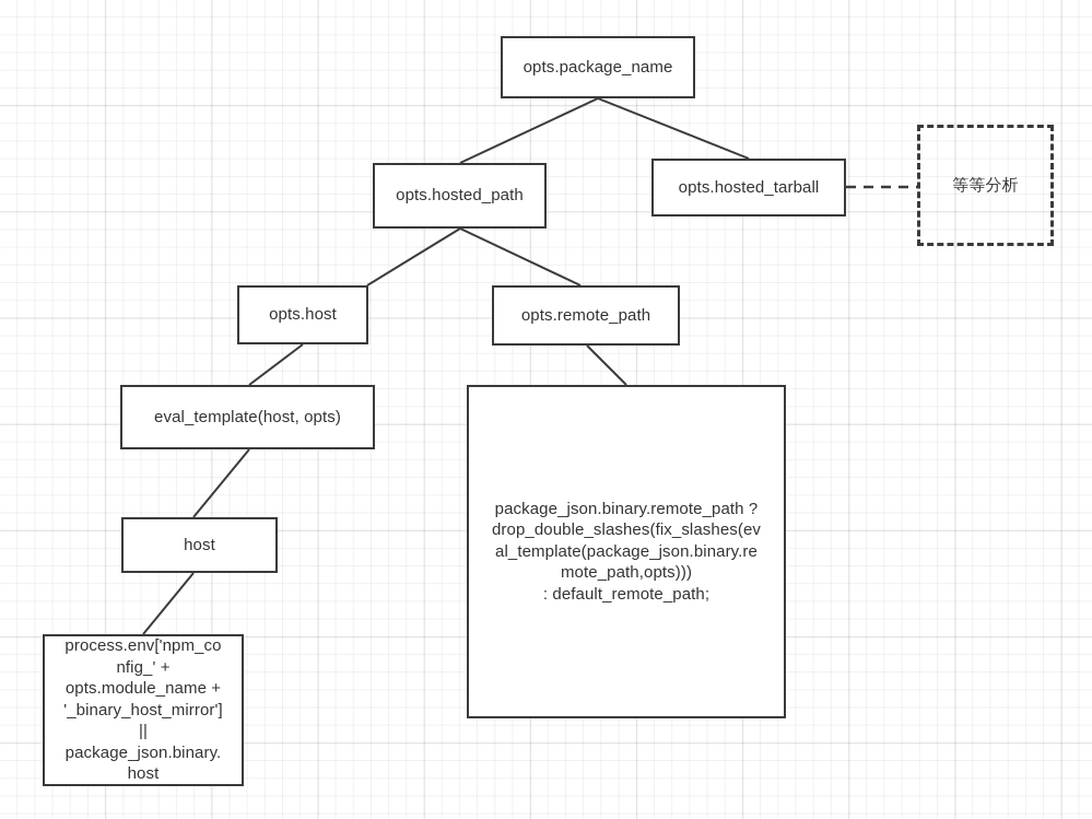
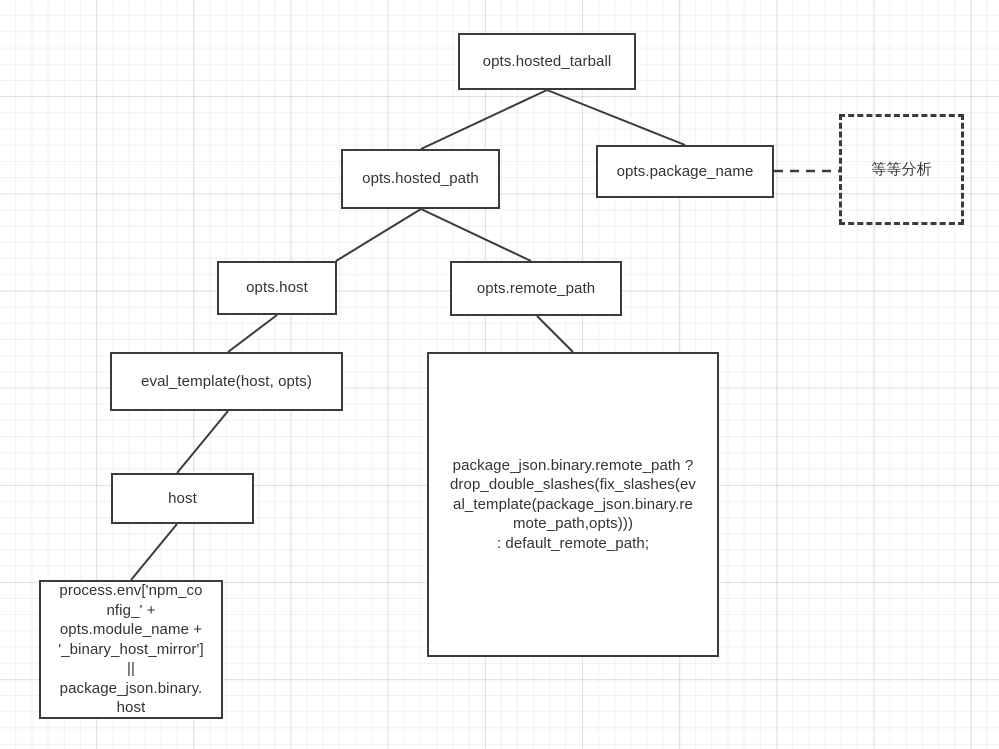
- opts.package_name
+ opts.hosted_tarball
  opts.hosted_path
- opts.hosted_tarball
+ opts.package_name
  等等分析
  opts.host
  opts.remote_path
  eval_template(host, opts)
  package_json.binary.remote_path ?
  drop_double_slashes(fix_slashes(ev
  al_template(package_json.binary.re
  mote_path,opts)))
  : default_remote_path;
  host
  process.env['npm_co
  nfig_' +
  opts.module_name +
  '_binary_host_mirror']
  ||
  package_json.binary.
  host
